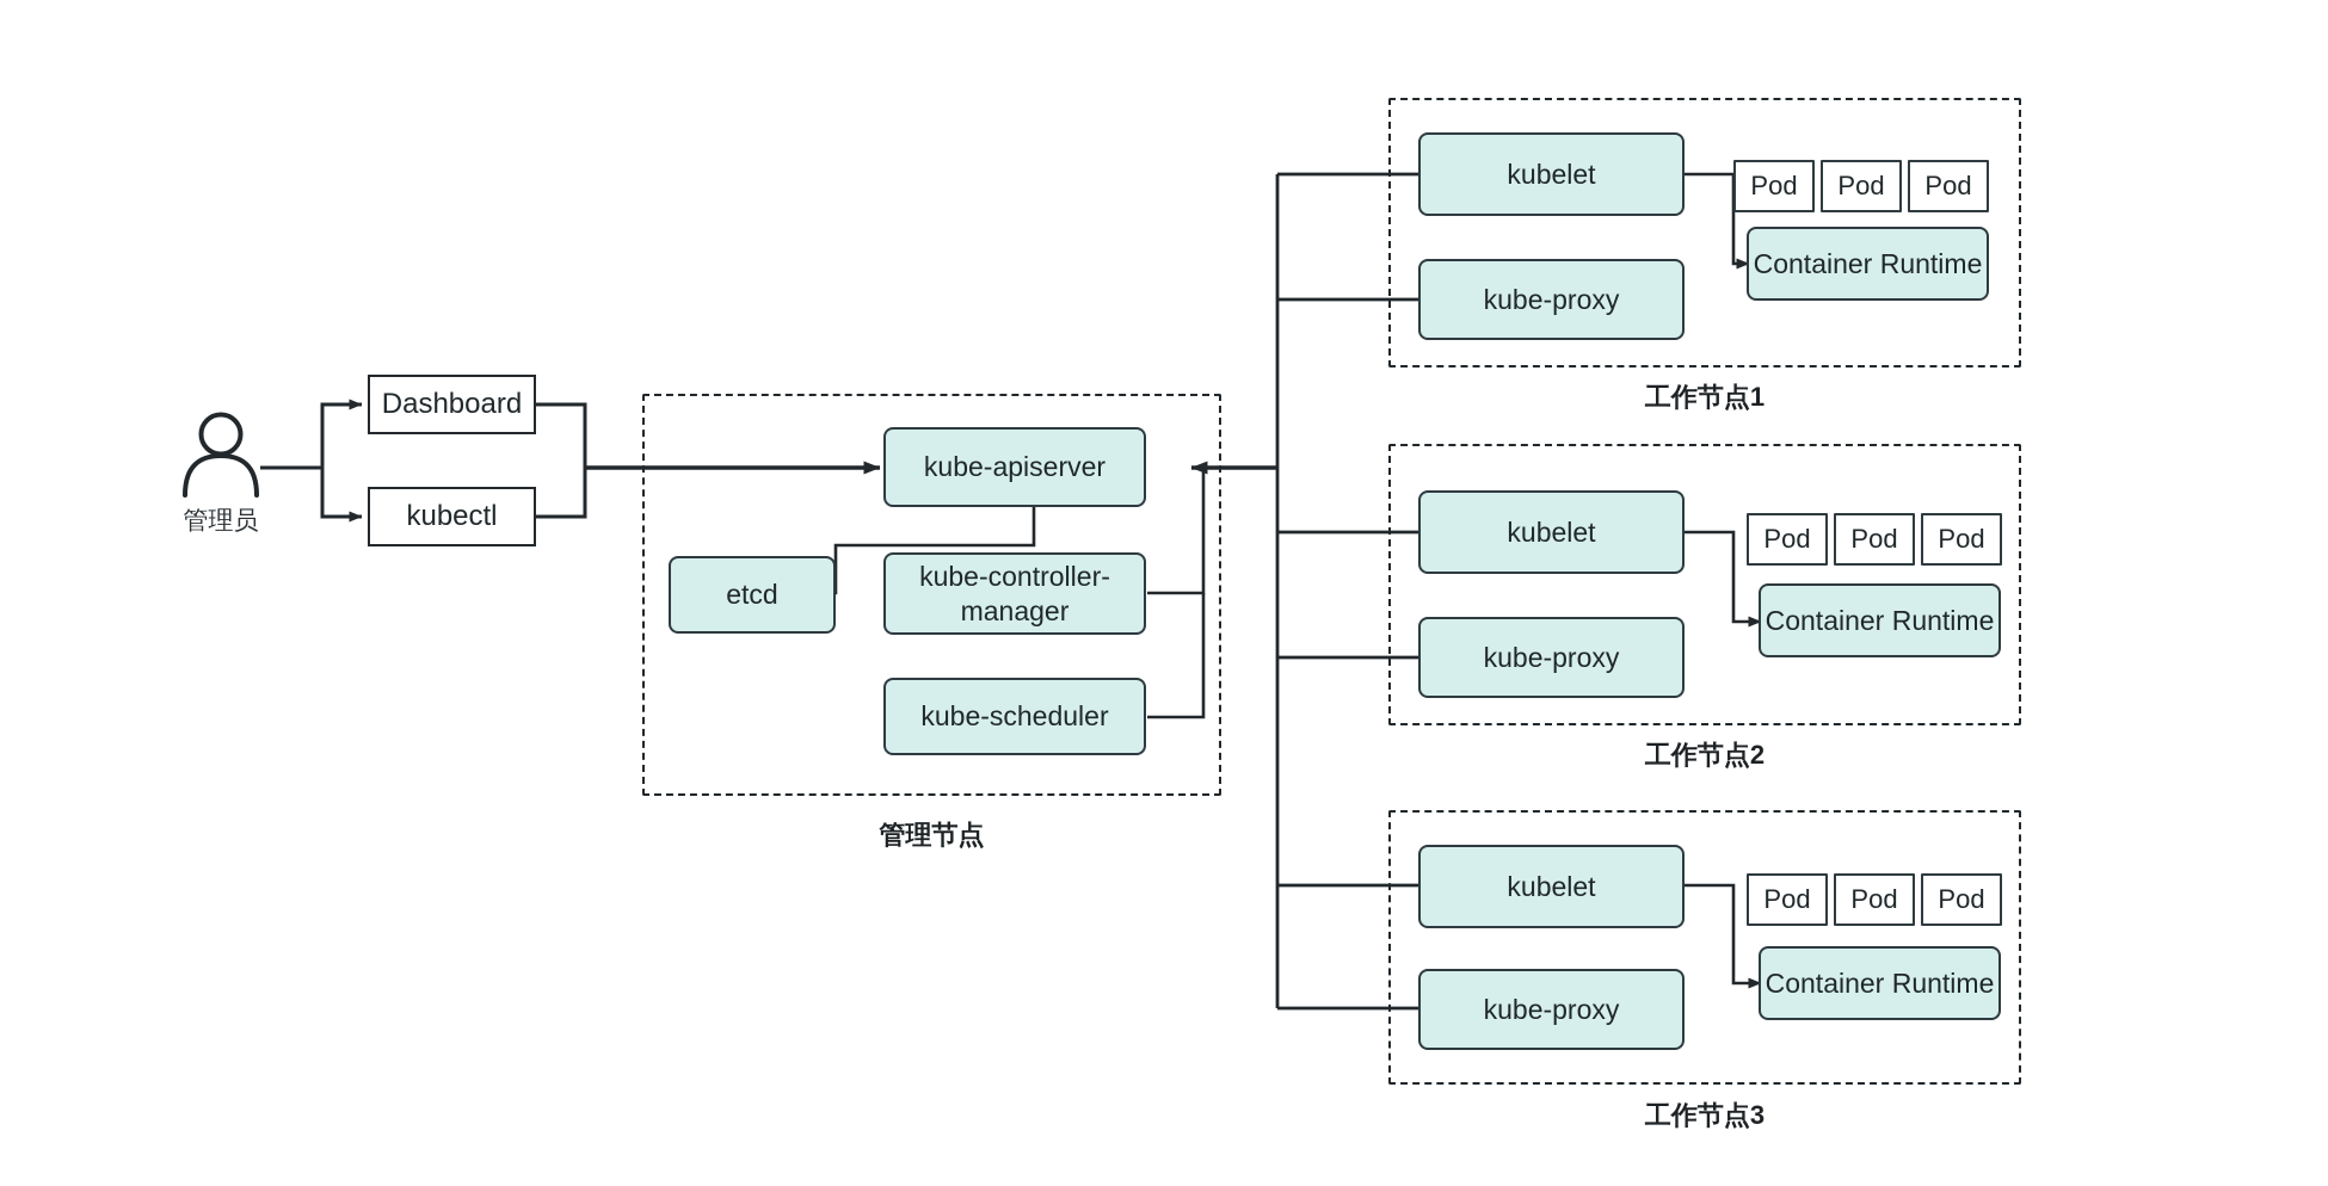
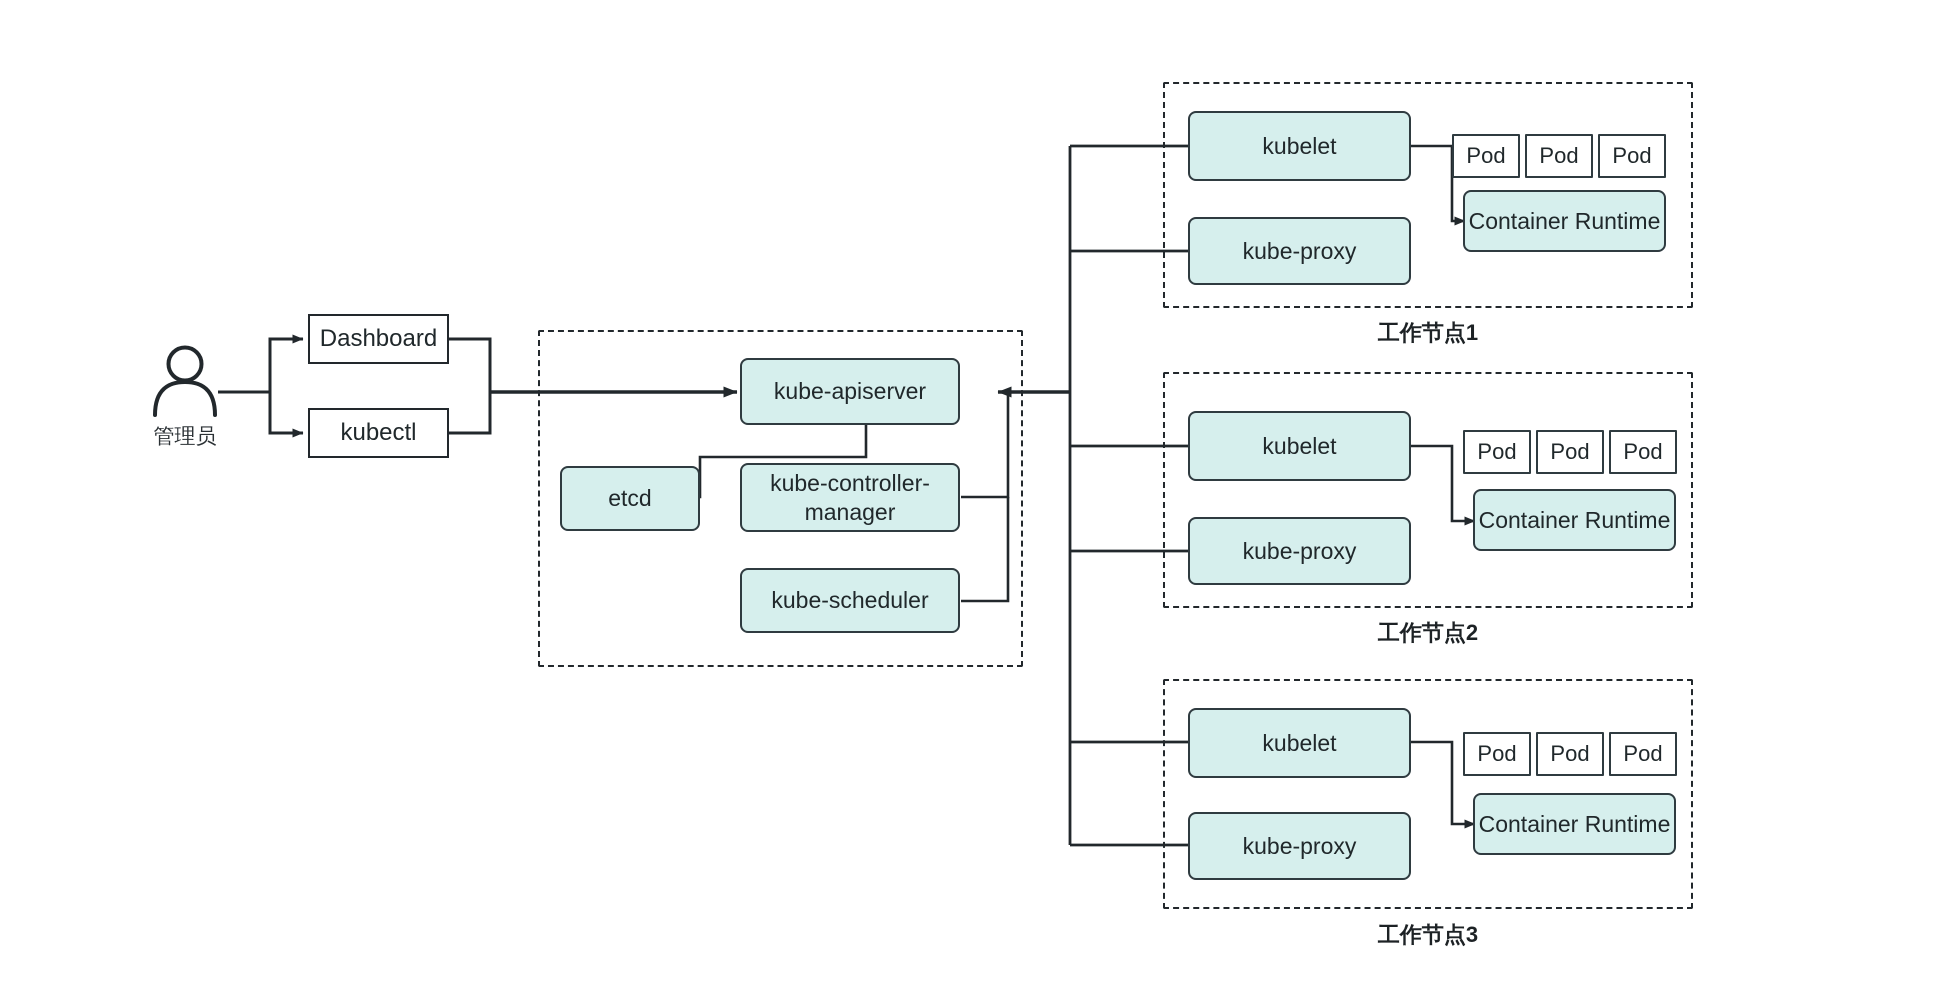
  管理员
  Dashboard
  kubectl
- 管理节点
  kube-apiserver
  etcd
  kube-controller-manager
  kube-scheduler
  工作节点1
  kubelet
  kube-proxy
  Pod
  Pod
  Pod
  Container Runtime
  工作节点2
  kubelet
  kube-proxy
  Pod
  Pod
  Pod
  Container Runtime
  工作节点3
  kubelet
  kube-proxy
  Pod
  Pod
  Pod
  Container Runtime
